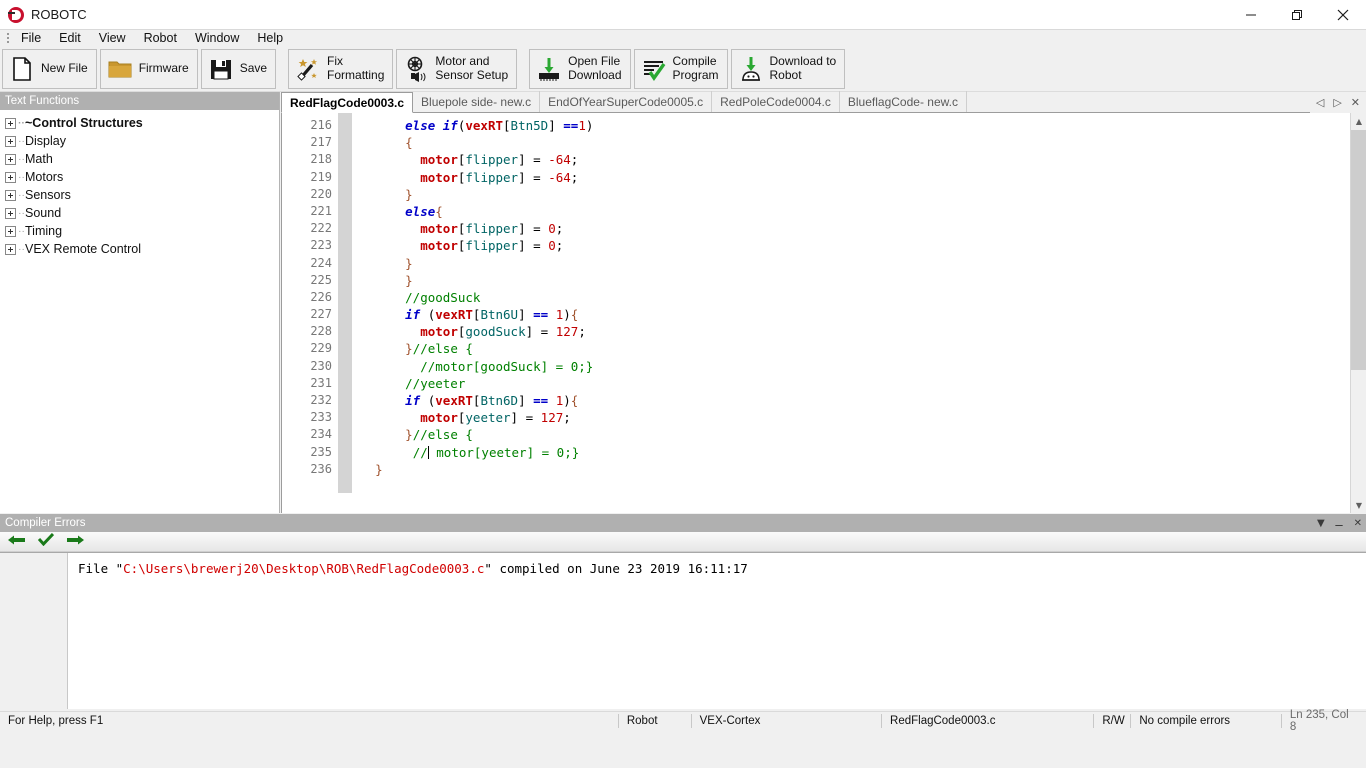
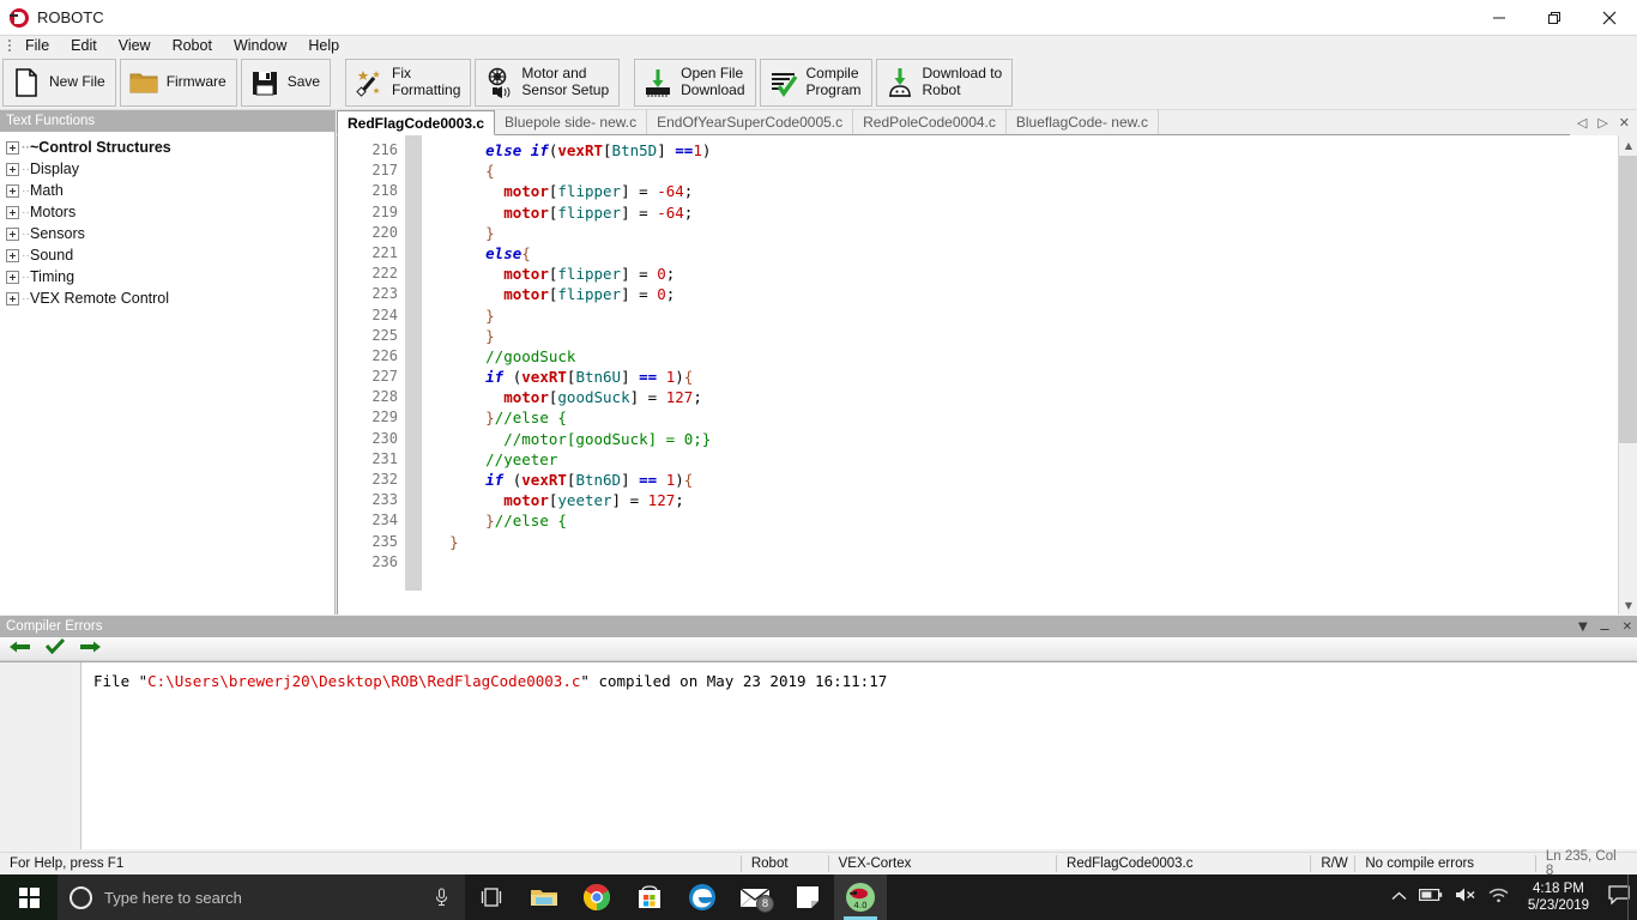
  ROBOTC
  File
  Edit
  View
  Robot
  Window
  Help
  New File
  Firmware
  Save
  Fix
  Formatting
  Motor and
  Sensor Setup
  Open File
  Download
  Compile
  Program
  Download to
  Robot
  Text Functions
  ··
  ~Control Structures
  ··
  Display
  ··
  Math
  ··
  Motors
  ··
  Sensors
  ··
  Sound
  ··
  Timing
  ··
  VEX Remote Control
  RedFlagCode0003.c
  Bluepole side- new.c
  EndOfYearSuperCode0005.c
  RedPoleCode0004.c
  BlueflagCode- new.c
  ◁
  ▷
  ✕
  216
  217
  218
  219
  220
  221
  222
  223
  224
  225
  226
  227
  228
  229
  230
  231
  232
  233
  234
  235
  236
  else if(vexRT[Btn5D] ==1)
  {
  motor[flipper] = -64;
  motor[flipper] = -64;
  }
  else{
  motor[flipper] = 0;
  motor[flipper] = 0;
  }
  }
  //goodSuck
  if (vexRT[Btn6U] == 1){
  motor[goodSuck] = 127;
  }//else {
  //motor[goodSuck] = 0;}
  //yeeter
  if (vexRT[Btn6D] == 1){
  motor[yeeter] = 127;
  }//else {
- // motor[yeeter] = 0;}
  }
  ▲
  ▼
  Compiler Errors
  ▼
  ⚊
  ✕
- File "C:\Users\brewerj20\Desktop\ROB\RedFlagCode0003.c" compiled on June 23 2019 16:11:17
+ File "C:\Users\brewerj20\Desktop\ROB\RedFlagCode0003.c" compiled on May 23 2019 16:11:17
  For Help, press F1
  Robot
  VEX-Cortex
  RedFlagCode0003.c
  R/W
  No compile errors
  Ln 235, Col 8
+ Type here to search
+ 8
+ 4.0
+ 4:18 PM
+ 5/23/2019
